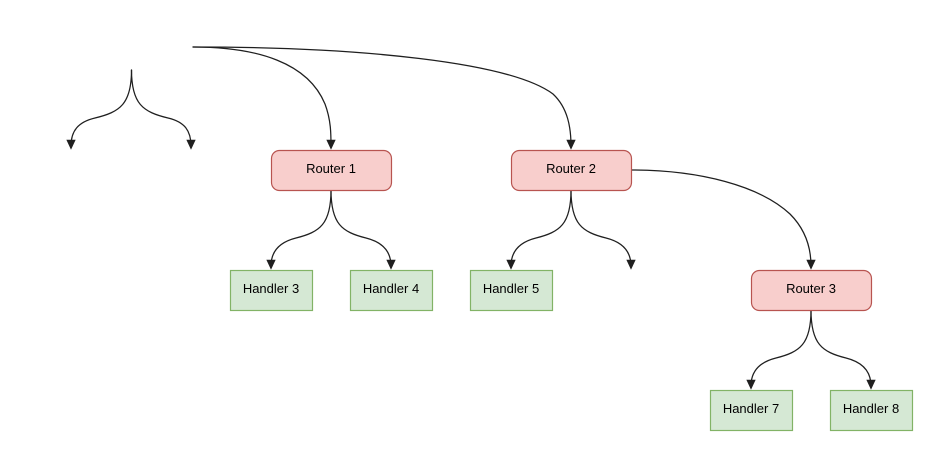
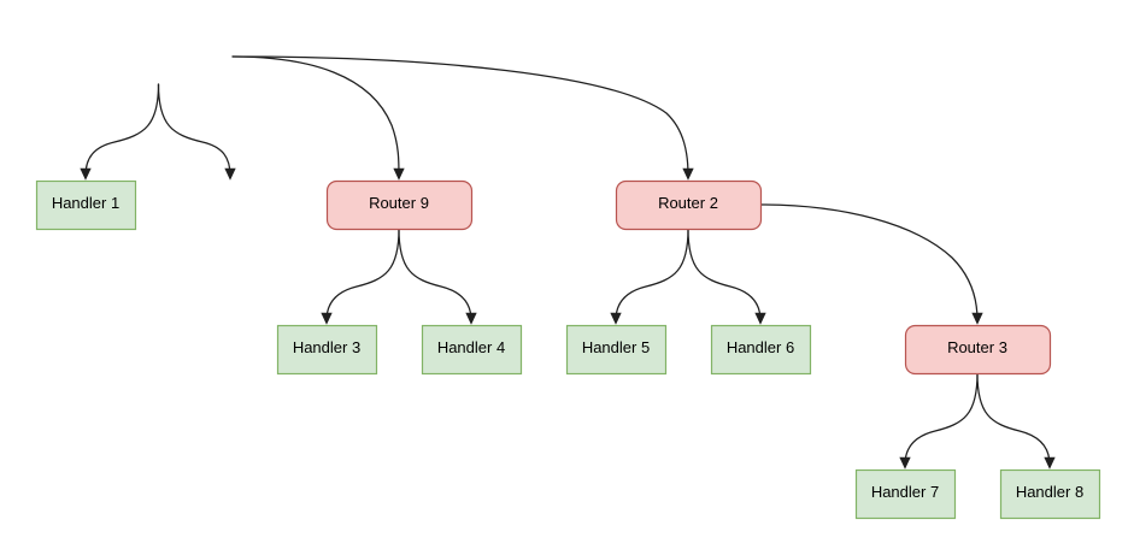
+ Handler 1
- Router 1
+ Router 9
  Router 2
  Handler 3
  Handler 4
  Handler 5
+ Handler 6
  Router 3
  Handler 7
  Handler 8
